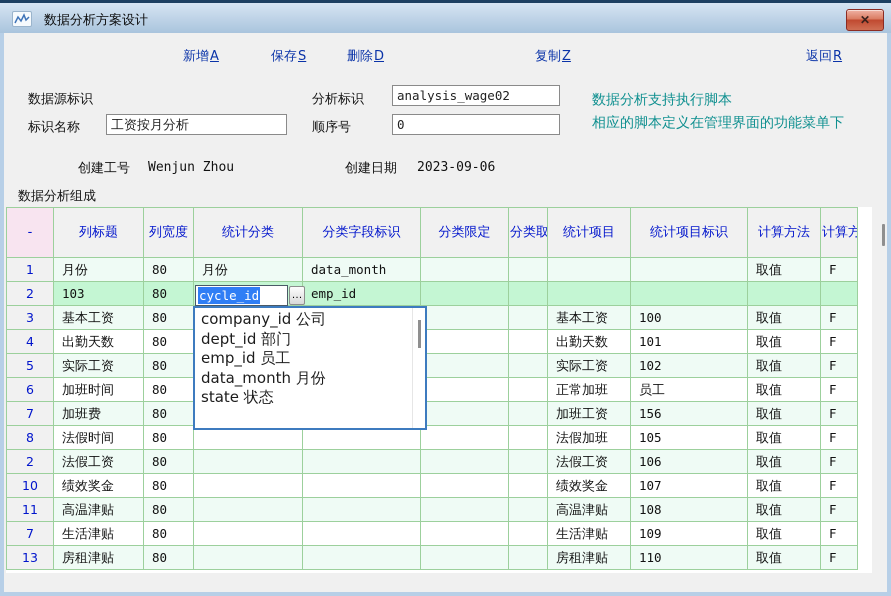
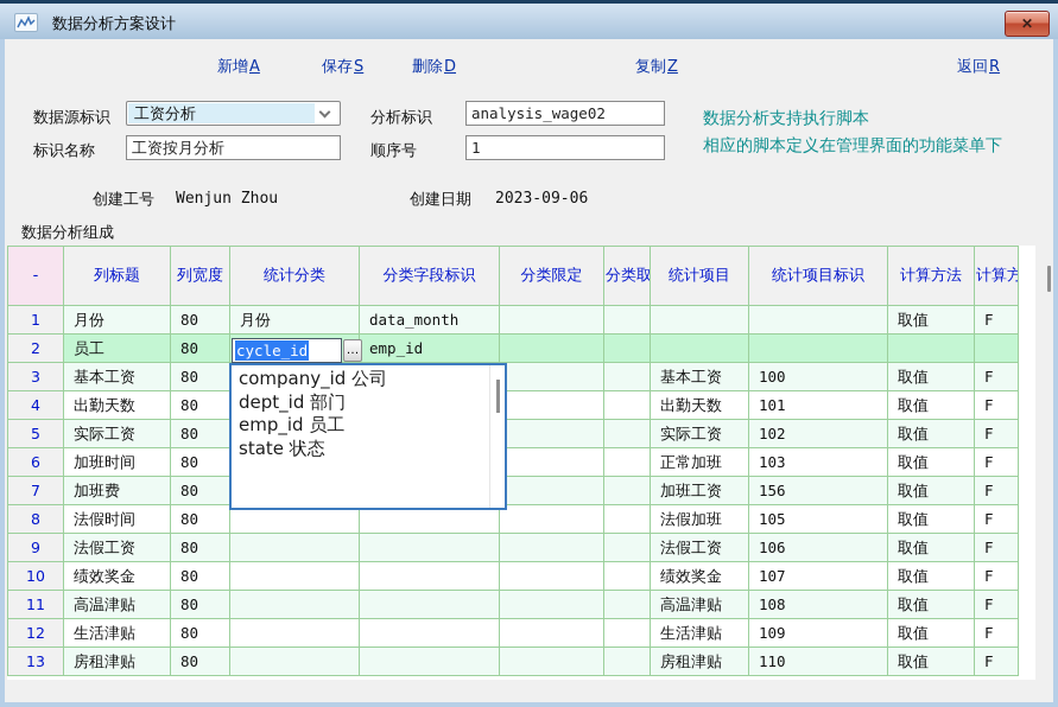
  数据分析方案设计
  ✕
  新增A
  保存S
  删除D
  复制Z
  返回R
  数据源标识
+ 工资分析
  分析标识
  analysis_wage02
  数据分析支持执行脚本
  标识名称
  工资按月分析
  顺序号
- 0
+ 1
  相应的脚本定义在管理界面的功能菜单下
  创建工号
  Wenjun Zhou
  创建日期
  2023-09-06
  数据分析组成
  -	列标题	列宽度	统计分类	分类字段标识	分类限定	分类取	统计项目	统计项目标识	计算方法	计算方
  1	月份	80	月份	data_month					取值	F
- 2	103	80		emp_id
+ 2	员工	80		emp_id
  3	基本工资	80					基本工资	100	取值	F
  4	出勤天数	80					出勤天数	101	取值	F
  5	实际工资	80					实际工资	102	取值	F
- 6	加班时间	80					正常加班	员工	取值	F
+ 6	加班时间	80					正常加班	103	取值	F
  7	加班费	80					加班工资	156	取值	F
  8	法假时间	80					法假加班	105	取值	F
- 2	法假工资	80					法假工资	106	取值	F
+ 9	法假工资	80					法假工资	106	取值	F
  10	绩效奖金	80					绩效奖金	107	取值	F
  11	高温津贴	80					高温津贴	108	取值	F
- 7	生活津贴	80					生活津贴	109	取值	F
+ 12	生活津贴	80					生活津贴	109	取值	F
  13	房租津贴	80					房租津贴	110	取值	F
  cycle_id
  …
  company_id 公司
  dept_id 部门
  emp_id 员工
- data_month 月份
  state 状态
